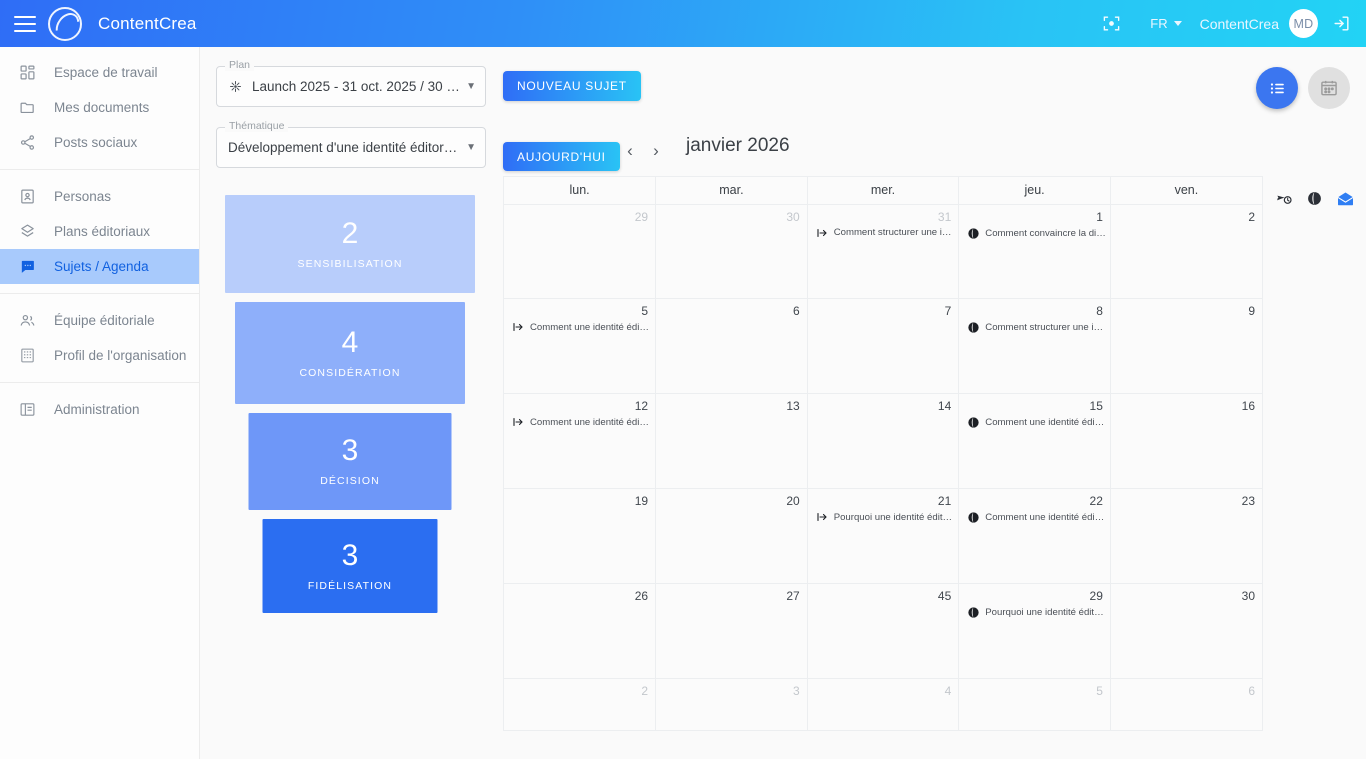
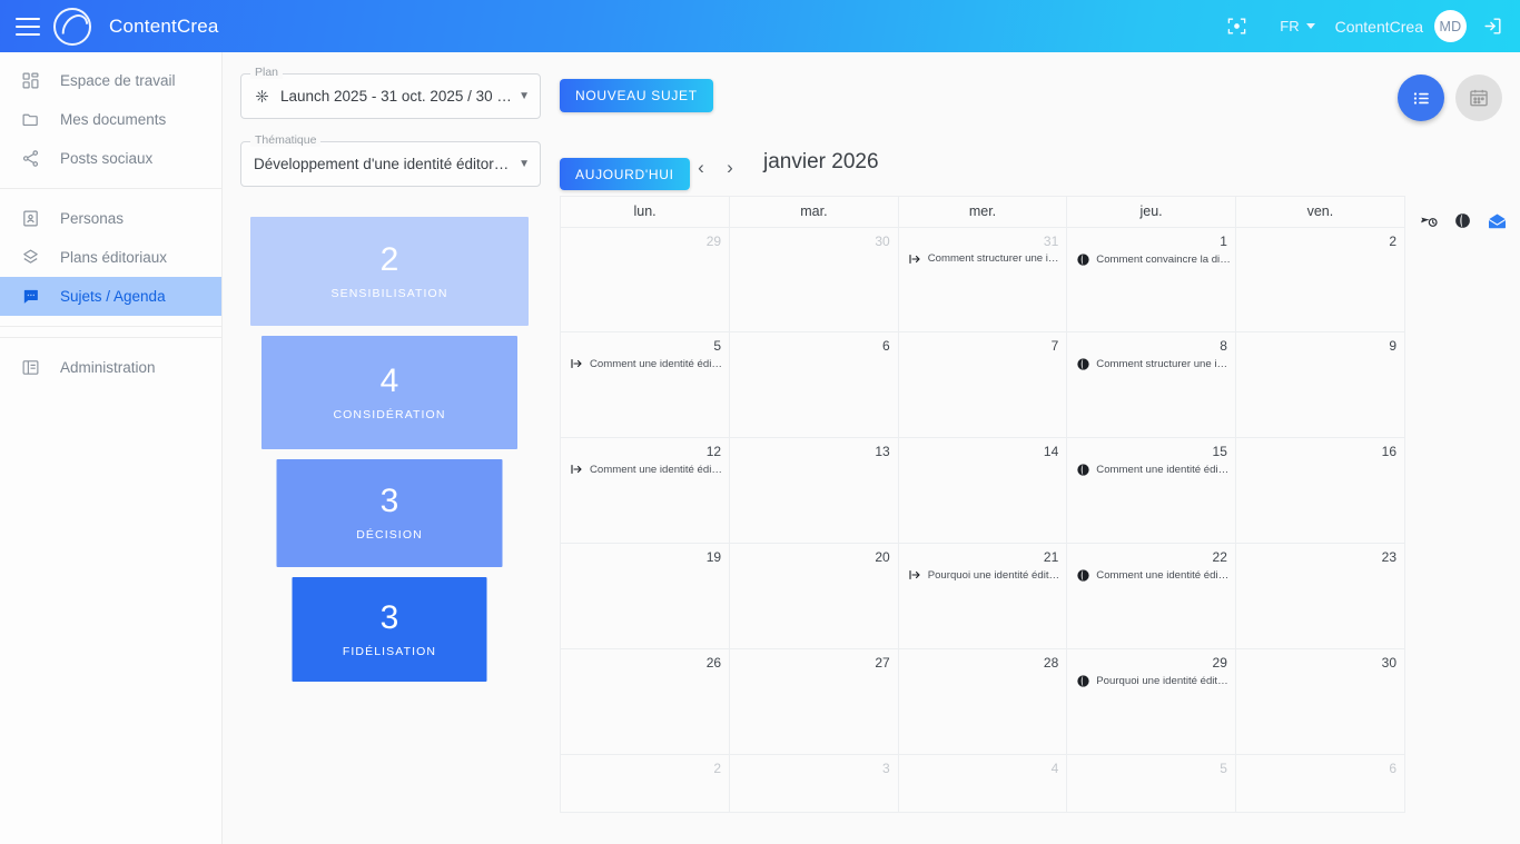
  ContentCrea
  FR
  ContentCrea
  MD
  Espace de travail
  Mes documents
  Posts sociaux
  Personas
  Plans éditoriaux
  Sujets / Agenda
- Équipe éditoriale
- Profil de l'organisation
  Administration
  Plan
  Launch 2025 - 31 oct. 2025 / 30 ja
  ▼
  Thématique
  Développement d'une identité éditoria..
  ▼
  2
  SENSIBILISATION
  4
  CONSIDÉRATION
  3
  DÉCISION
  3
  FIDÉLISATION
  NOUVEAU SUJET
  AUJOURD'HUI
  ‹
  ›
  janvier 2026
  lun.	mar.	mer.	jeu.	ven.
  29	30	31Comment structurer une ide	1Comment convaincre la dire	2
  5Comment une identité éditor	6	7	8Comment structurer une ide	9
  12Comment une identité éditor	13	14	15Comment une identité éditor	16
  19	20	21Pourquoi une identité éditori	22Comment une identité éditor	23
- 26	27	45	29Pourquoi une identité éditori	30
+ 26	27	28	29Pourquoi une identité éditori	30
  2	3	4	5	6
